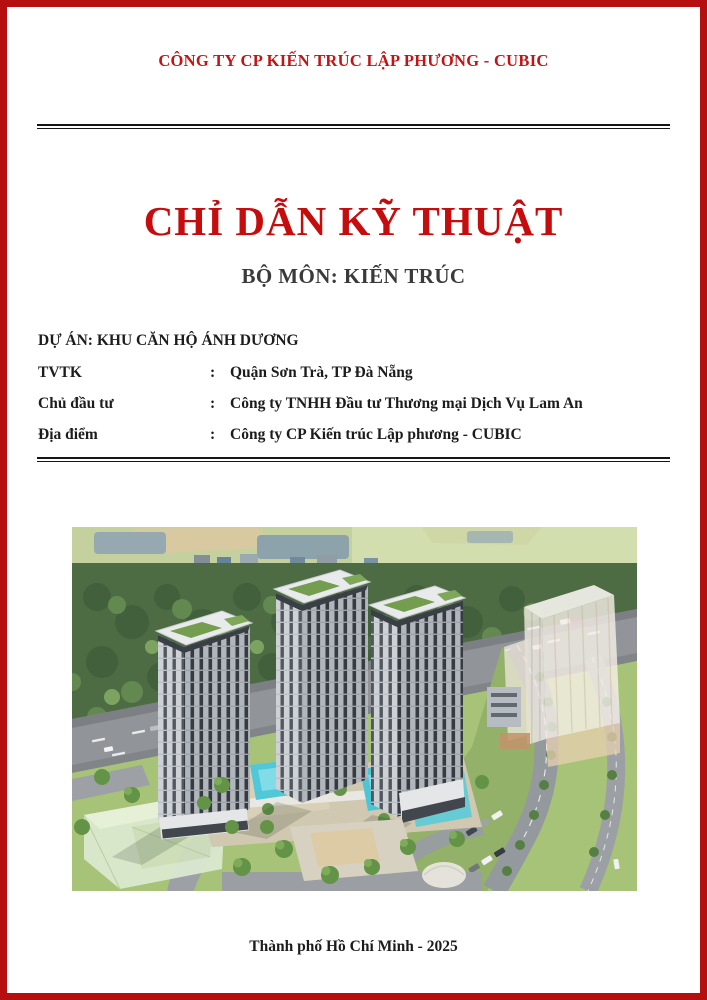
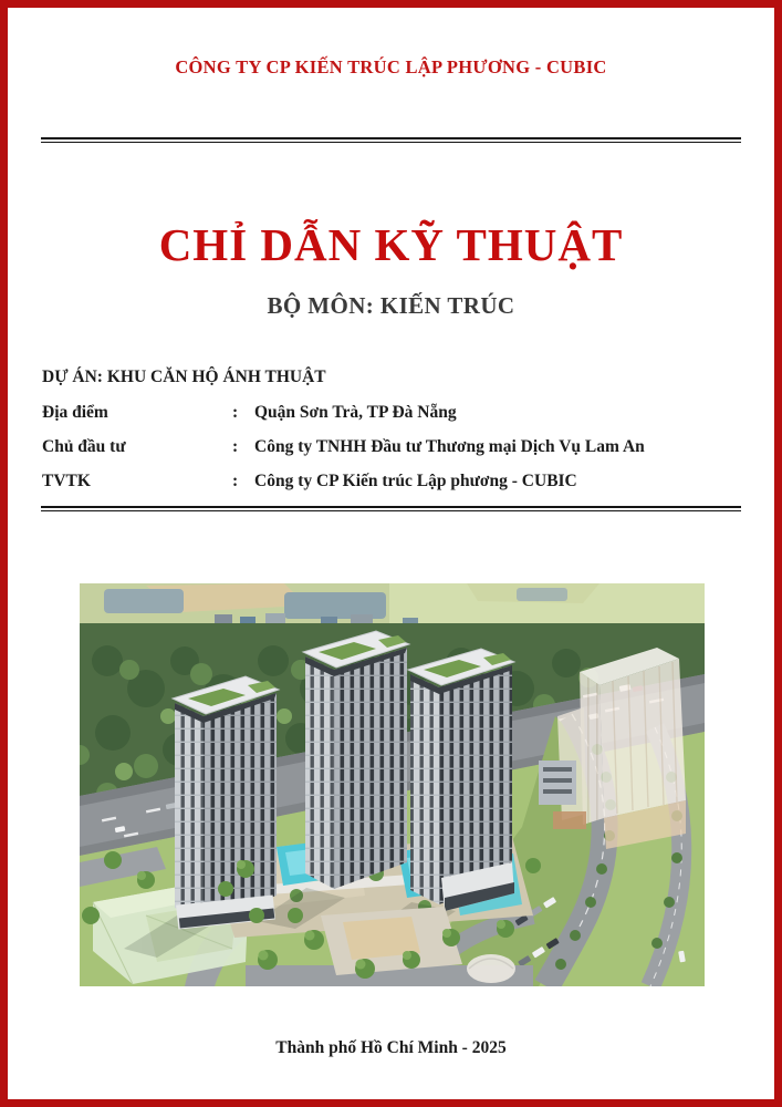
  CÔNG TY CP KIẾN TRÚC LẬP PHƯƠNG - CUBIC
  CHỈ DẪN KỸ THUẬT
  BỘ MÔN: KIẾN TRÚC
- DỰ ÁN: KHU CĂN HỘ ÁNH DƯƠNG
+ DỰ ÁN: KHU CĂN HỘ ÁNH THUẬT
- TVTK : Quận Sơn Trà, TP Đà Nẵng
+ Địa điểm : Quận Sơn Trà, TP Đà Nẵng
  Chủ đầu tư : Công ty TNHH Đầu tư Thương mại Dịch Vụ Lam An
- Địa điểm : Công ty CP Kiến trúc Lập phương - CUBIC
+ TVTK : Công ty CP Kiến trúc Lập phương - CUBIC
  Thành phố Hồ Chí Minh - 2025
